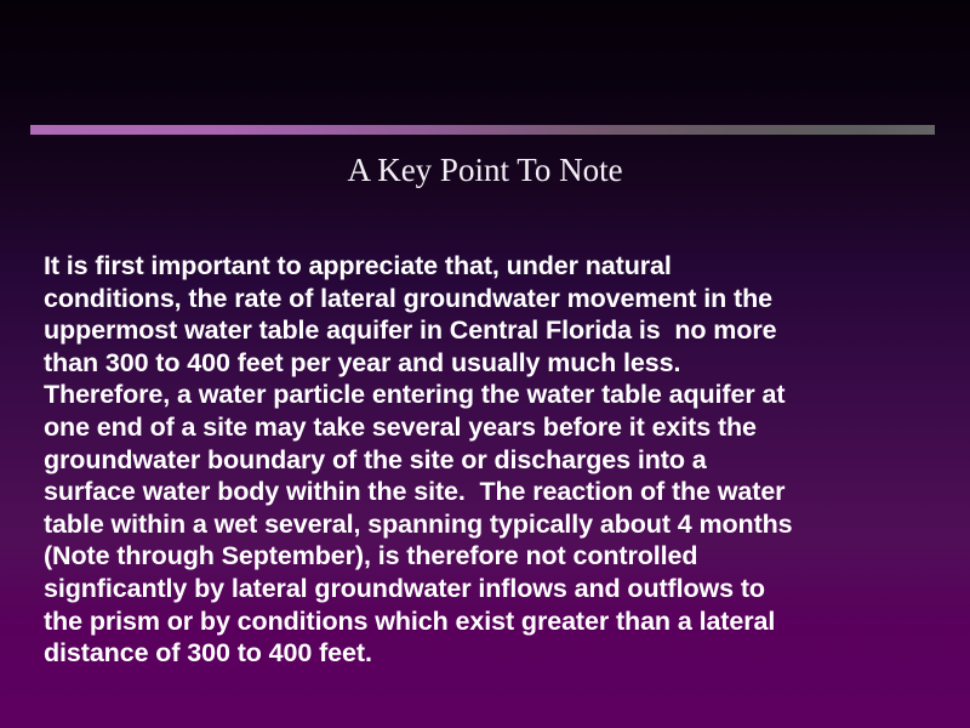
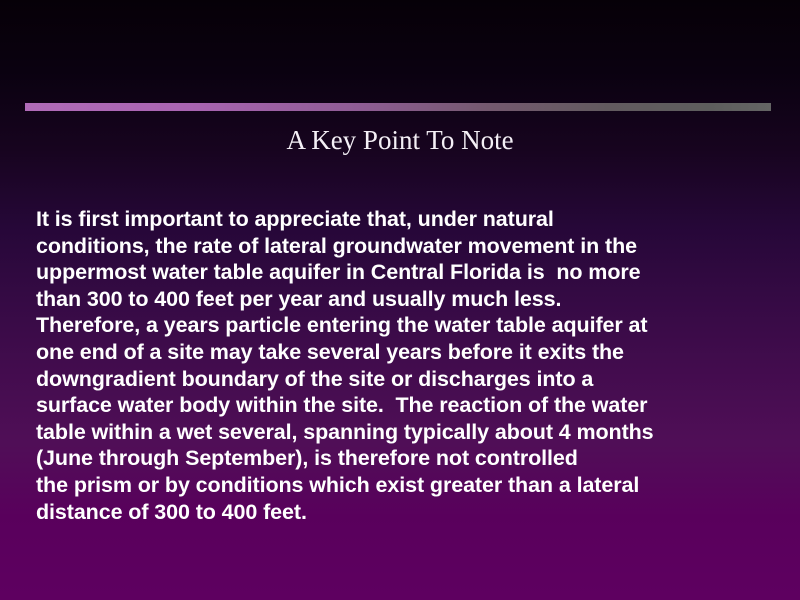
  A Key Point To Note
  It is first important to appreciate that, under natural
  conditions, the rate of lateral groundwater movement in the
  uppermost water table aquifer in Central Florida is no more
  than 300 to 400 feet per year and usually much less.
- Therefore, a water particle entering the water table aquifer at
+ Therefore, a years particle entering the water table aquifer at
  one end of a site may take several years before it exits the
- groundwater boundary of the site or discharges into a
+ downgradient boundary of the site or discharges into a
  surface water body within the site. The reaction of the water
  table within a wet several, spanning typically about 4 months
- (Note through September), is therefore not controlled
+ (June through September), is therefore not controlled
- signficantly by lateral groundwater inflows and outflows to
  the prism or by conditions which exist greater than a lateral
  distance of 300 to 400 feet.
